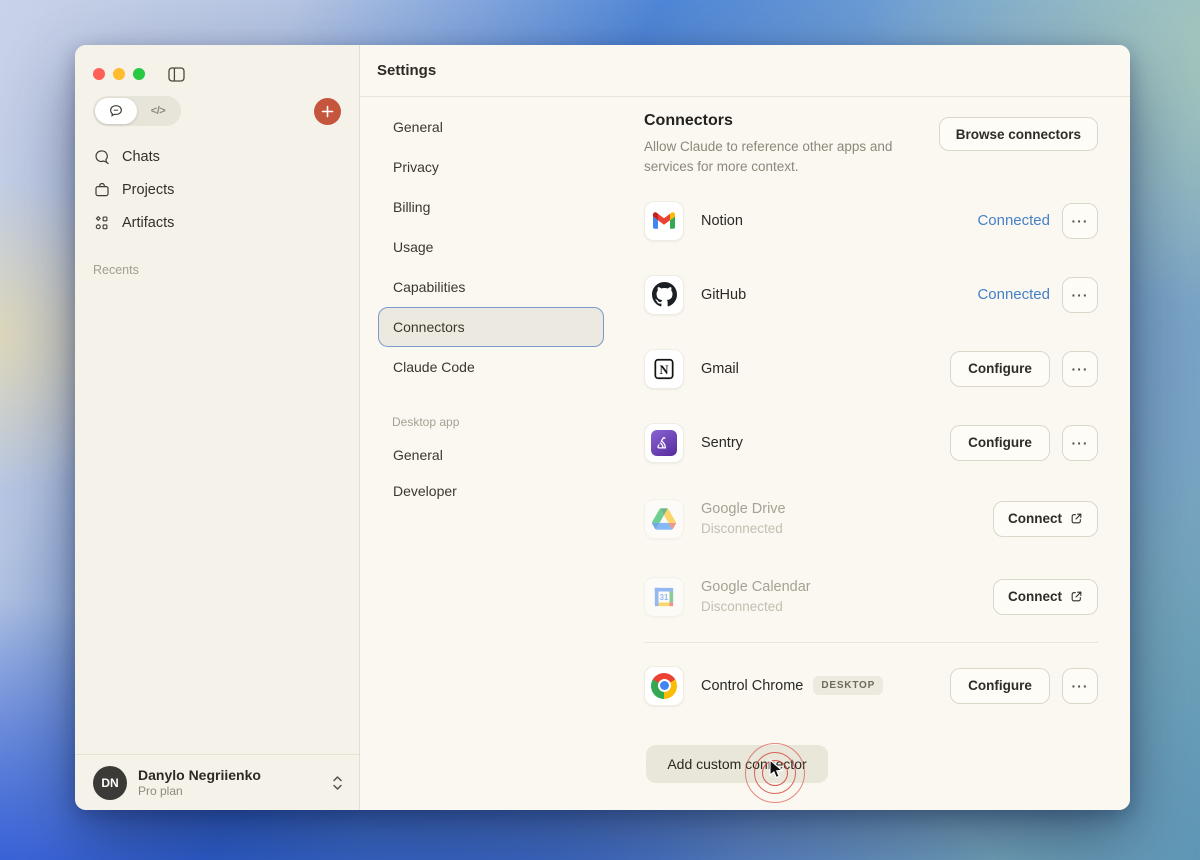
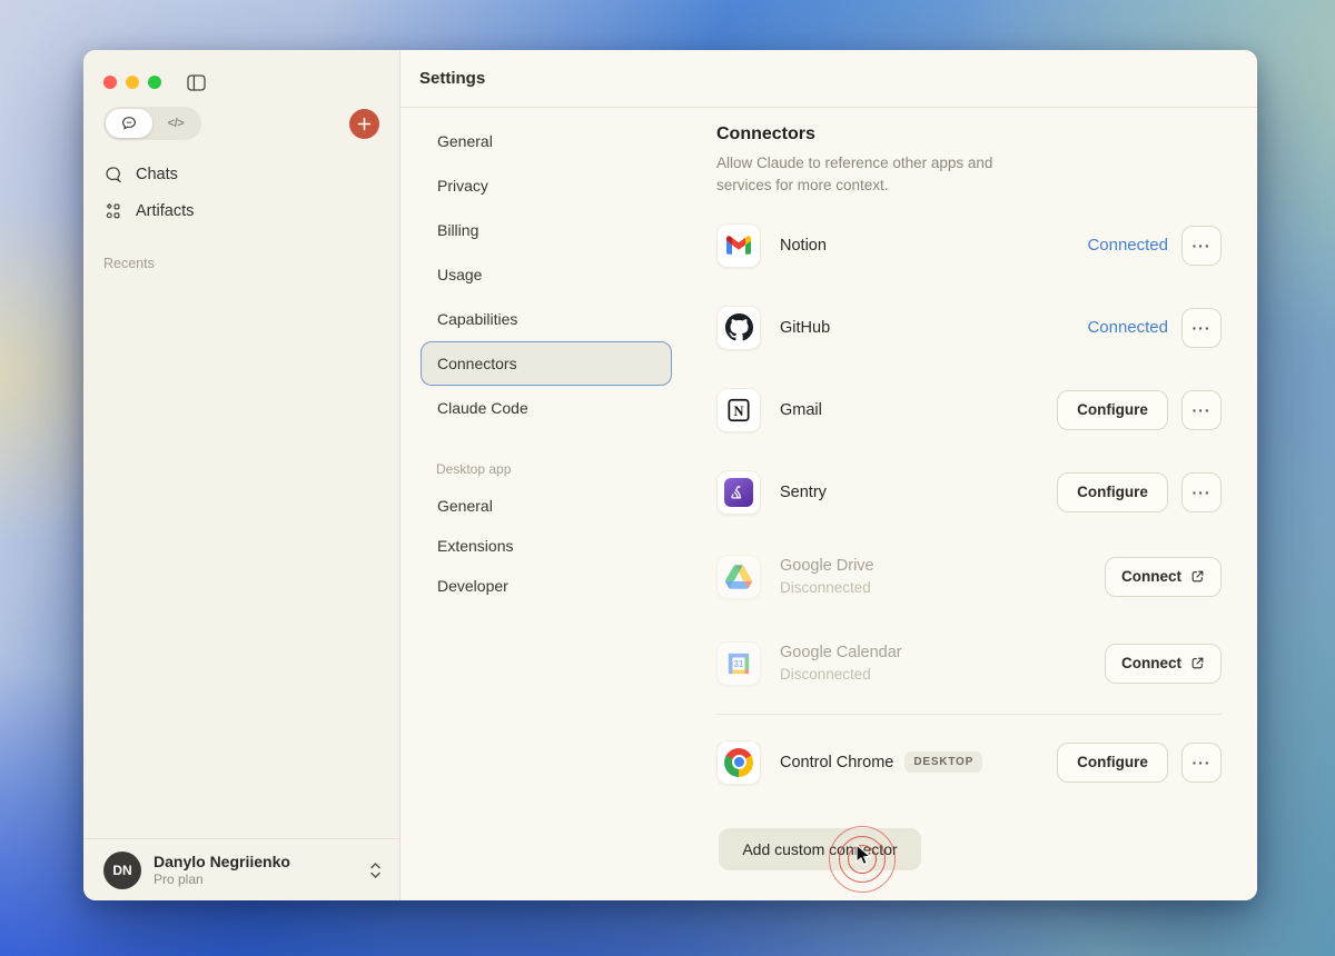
  </>
  Chats
- Projects
  Artifacts
  Recents
  DN
  Danylo Negriienko
  Pro plan
  Settings
  General
  Privacy
  Billing
  Usage
  Capabilities
  Connectors
  Claude Code
  Desktop app
  General
+ Extensions
  Developer
  Connectors
  Allow Claude to reference other apps and services for more context.
- Browse connectors
  Notion
  Connected
  ···
  GitHub
  Connected
  ···
  N
  Gmail
  Configure
  ···
  Sentry
  Configure
  ···
  Google Drive
  Disconnected
  Connect
  31
  Google Calendar
  Disconnected
  Connect
  Control Chrome
  DESKTOP
  Configure
  ···
  Add custom conector
